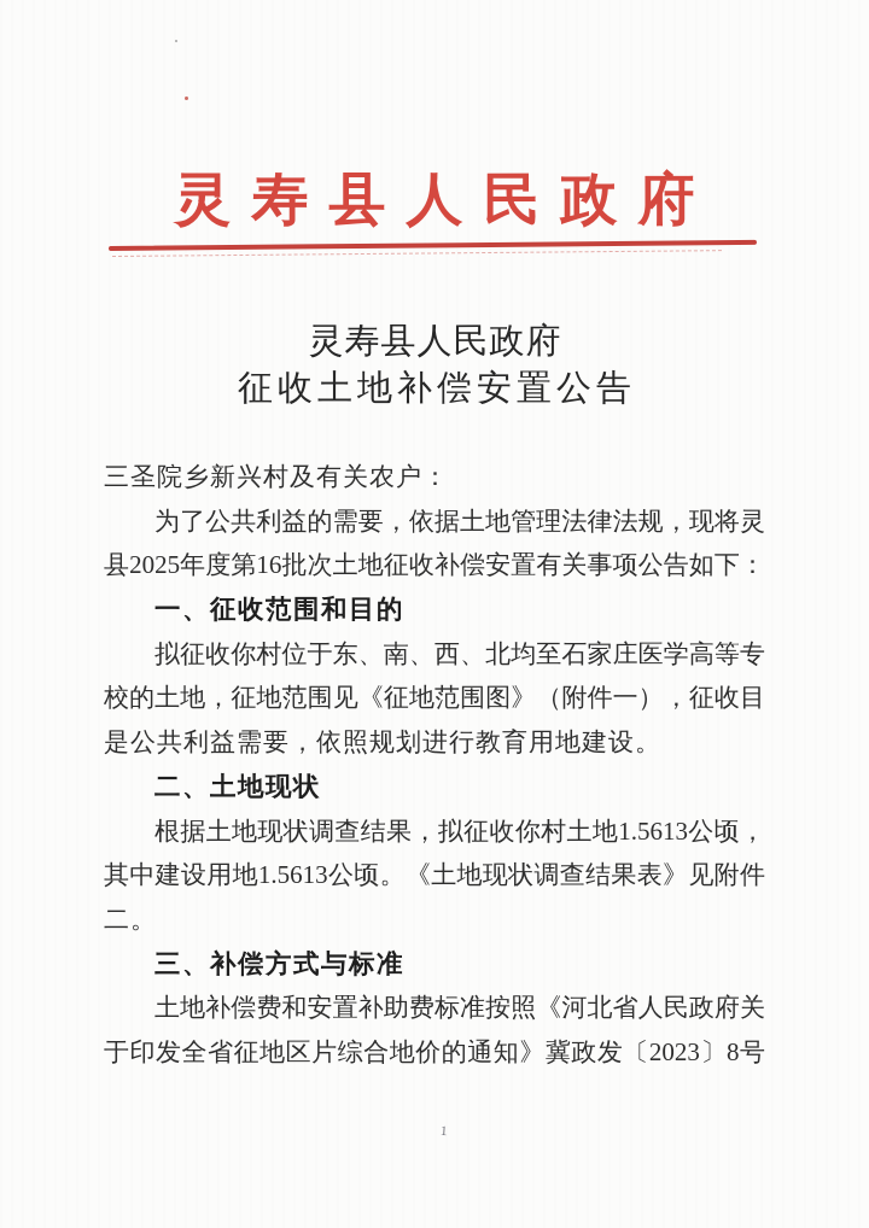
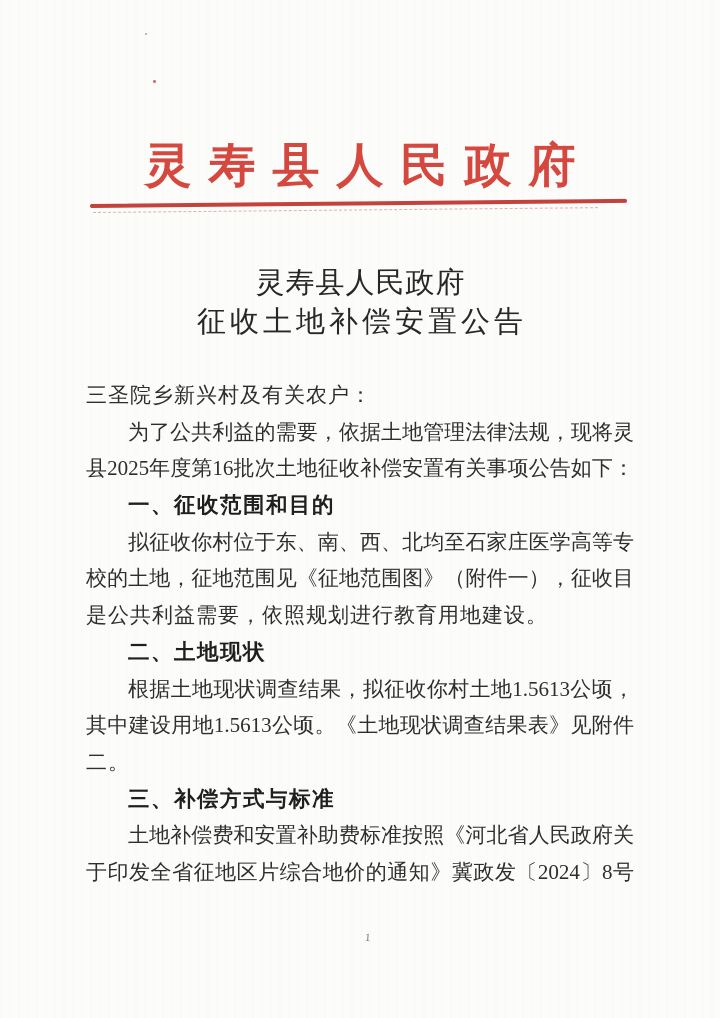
  灵寿县人民政府
  灵寿县人民政府
  征收土地补偿安置公告
  三圣院乡新兴村及有关农户：
  为了公共利益的需要，依据土地管理法律法规，现将灵
  县2025年度第16批次土地征收补偿安置有关事项公告如下：
  一、征收范围和目的
  拟征收你村位于东、南、西、北均至石家庄医学高等专
  校的土地，征地范围见《征地范围图》（附件一），征收目
  是公共利益需要，依照规划进行教育用地建设。
  二、土地现状
  根据土地现状调查结果，拟征收你村土地1.5613公顷，
  其中建设用地1.5613公顷。《土地现状调查结果表》见附件
  二。
  三、补偿方式与标准
  土地补偿费和安置补助费标准按照《河北省人民政府关
- 于印发全省征地区片综合地价的通知》冀政发〔2023〕8号
+ 于印发全省征地区片综合地价的通知》冀政发〔2024〕8号
